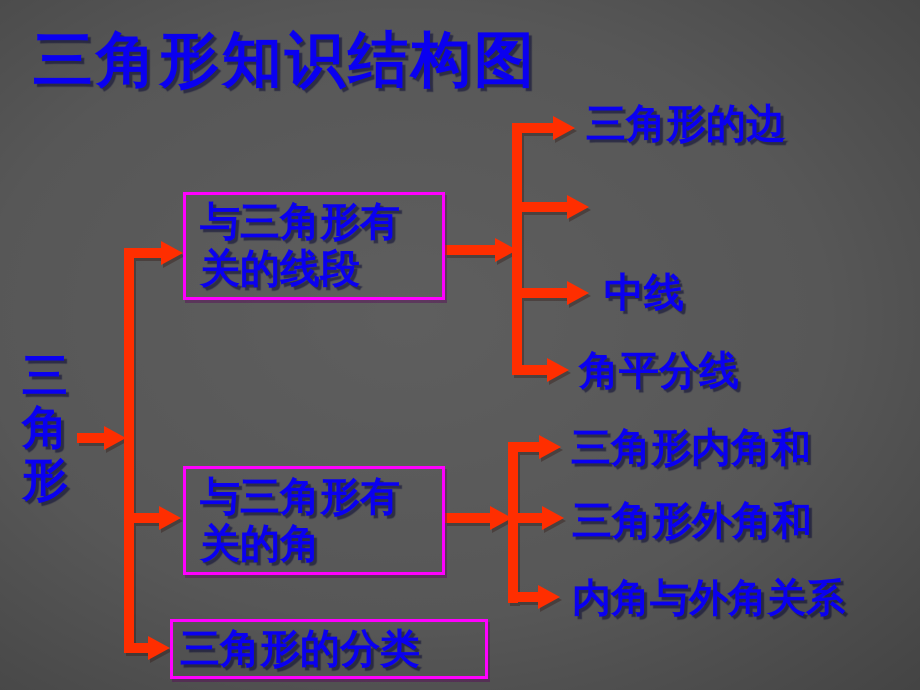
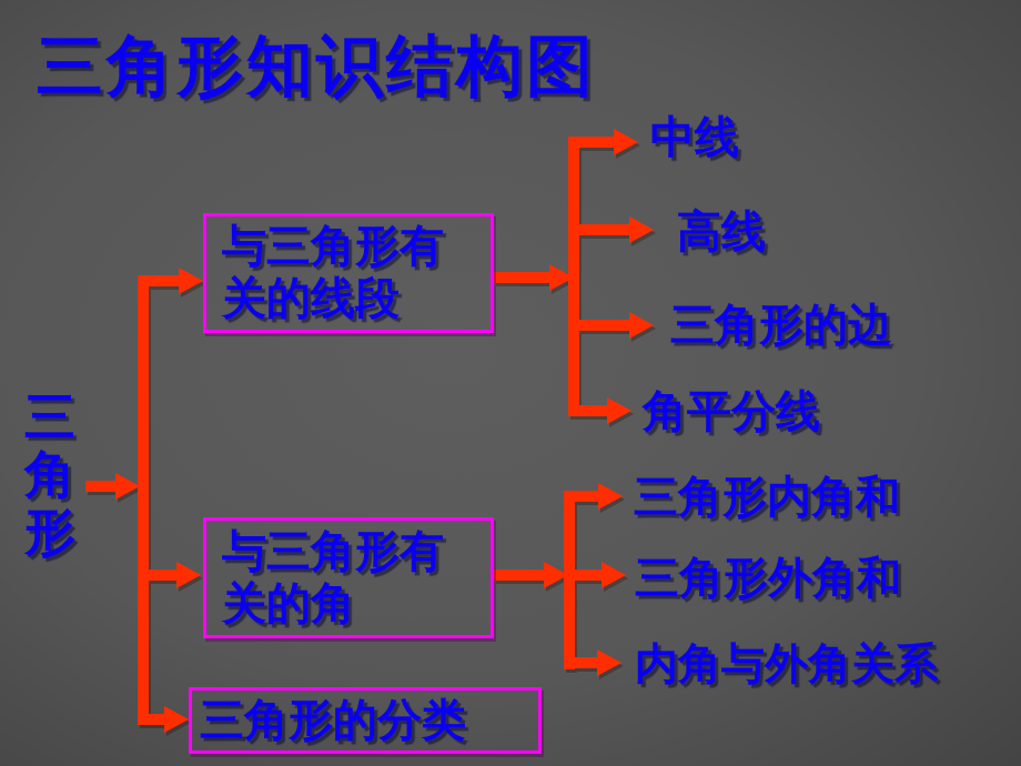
  三角形知识结构图
  三角形
  与三角形有关的线段
  与三角形有关的角
  三角形的分类
- 三角形的边
+ 中线
+ 高线
- 中线
+ 三角形的边
  角平分线
  三角形内角和
  三角形外角和
  内角与外角关系
